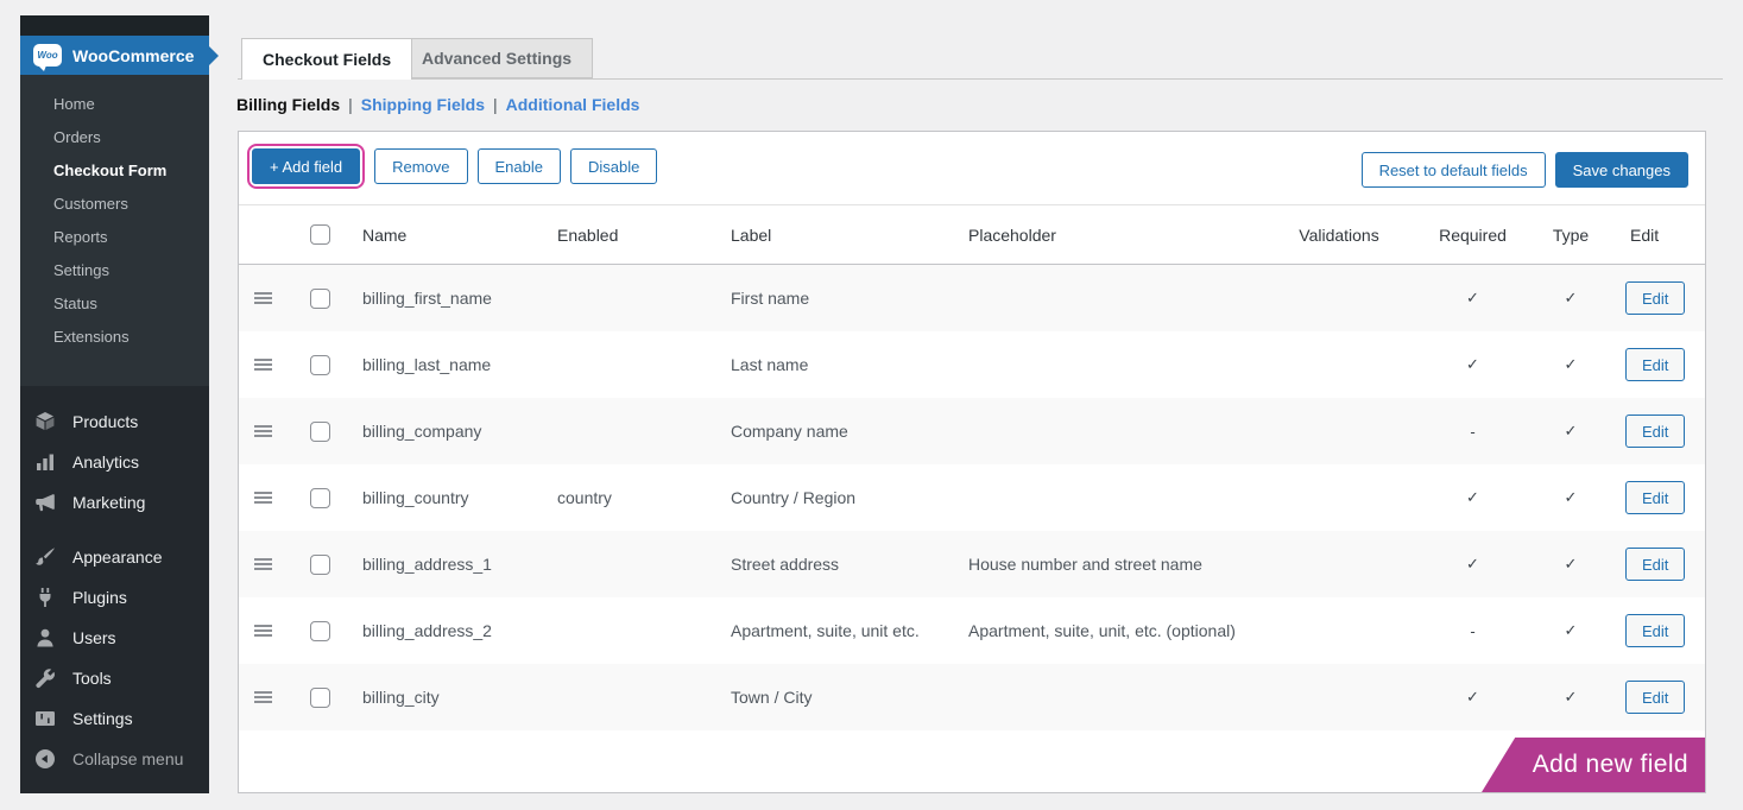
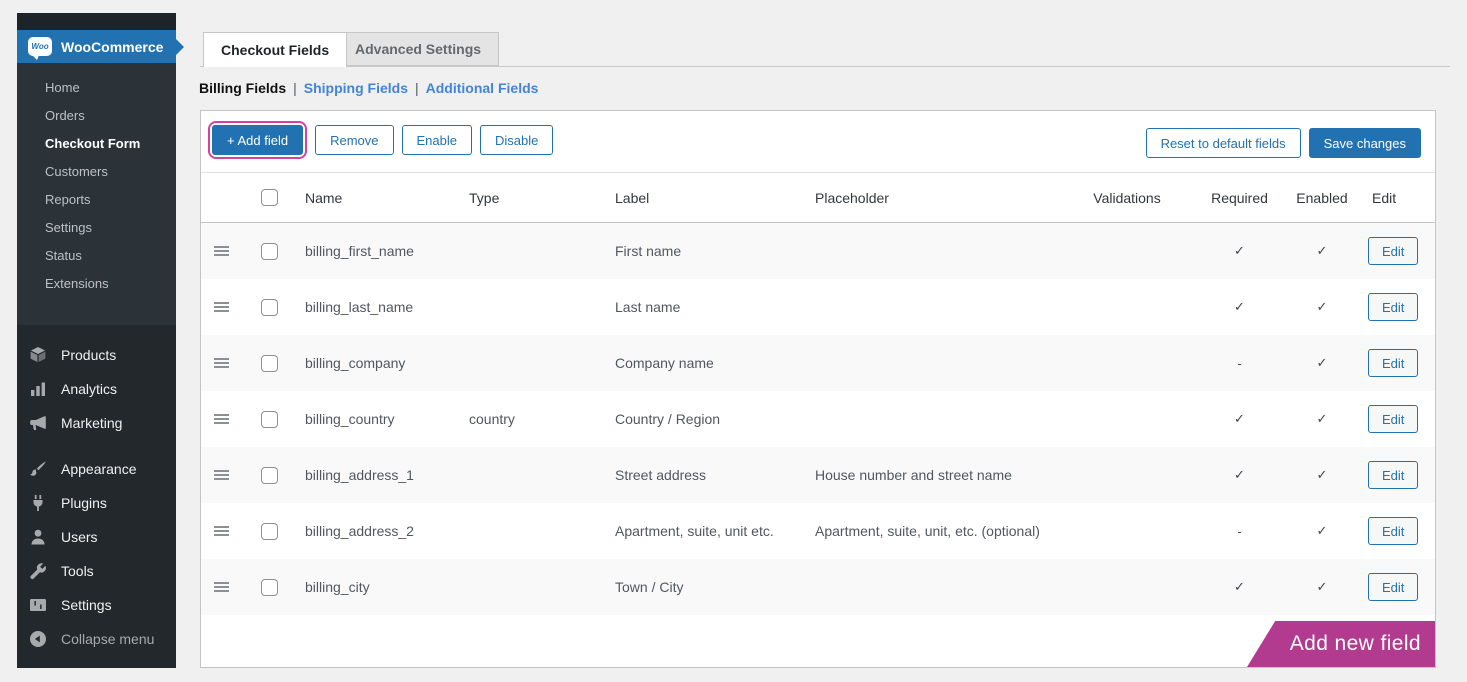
  Woo
  WooCommerce
  Home
  Orders
  Checkout Form
  Customers
  Reports
  Settings
  Status
  Extensions
  Products
  Analytics
  Marketing
  Appearance
  Plugins
  Users
  Tools
  Settings
  Collapse menu
  Checkout Fields
  Advanced Settings
  Billing Fields
  |
  Shipping Fields
  |
  Additional Fields
  + Add field
  Remove
  Enable
  Disable
  Reset to default fields
  Save changes
  Name
- Enabled
+ Type
  Label
  Placeholder
  Validations
  Required
- Type
+ Enabled
  Edit
  billing_first_name
  First name
  ✓
  ✓
  Edit
  billing_last_name
  Last name
  ✓
  ✓
  Edit
  billing_company
  Company name
  -
  ✓
  Edit
  billing_country
  country
  Country / Region
  ✓
  ✓
  Edit
  billing_address_1
  Street address
  House number and street name
  ✓
  ✓
  Edit
  billing_address_2
  Apartment, suite, unit etc.
  Apartment, suite, unit, etc. (optional)
  -
  ✓
  Edit
  billing_city
  Town / City
  ✓
  ✓
  Edit
  Add new field
